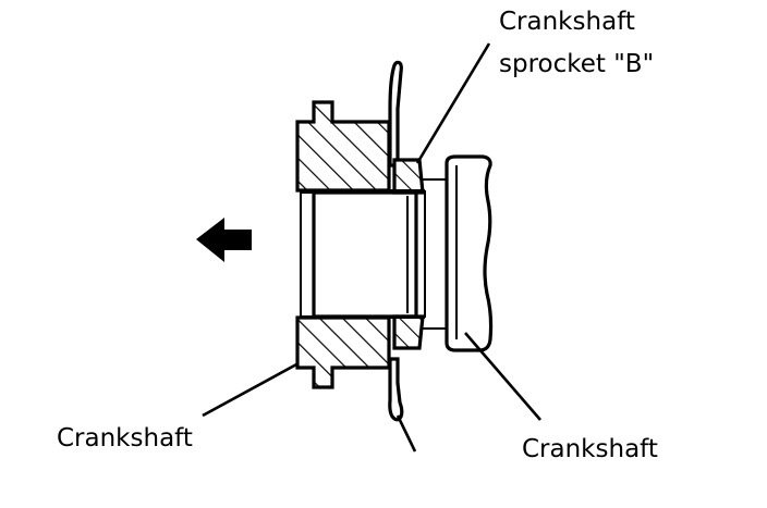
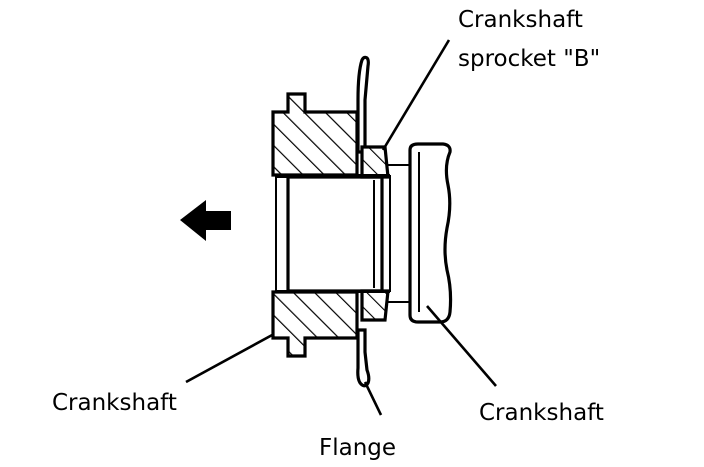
  Crankshaft
  sprocket "B"
  Crankshaft
+ Flange
  Crankshaft
